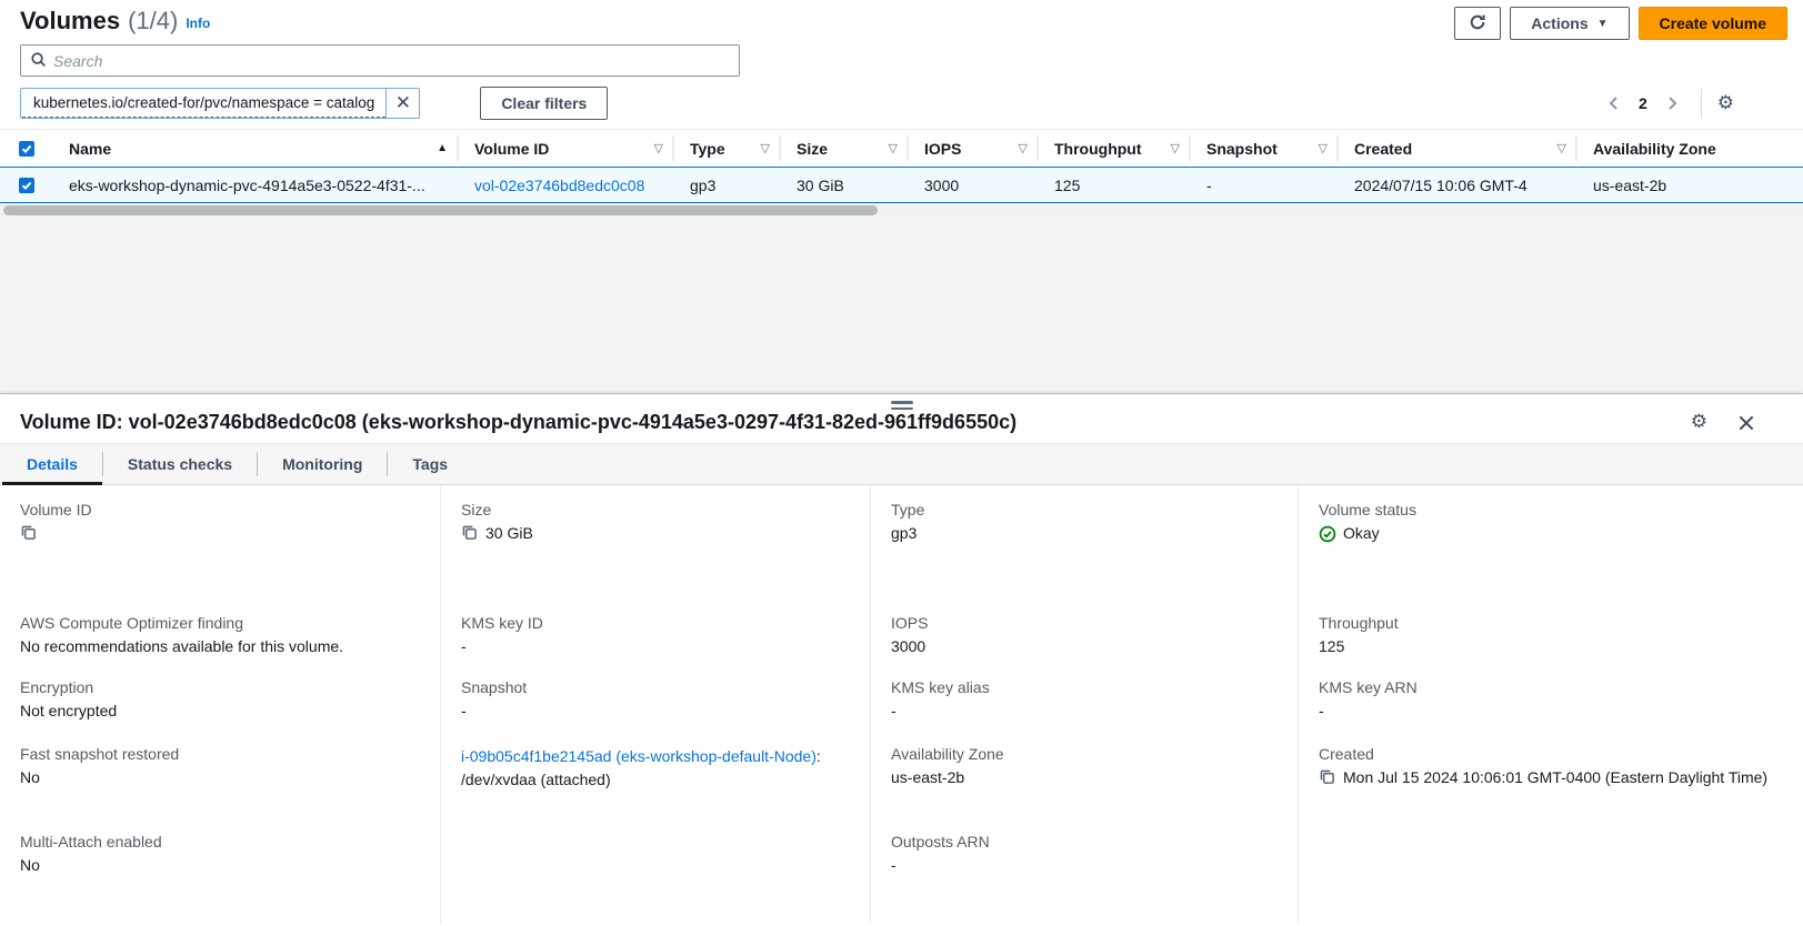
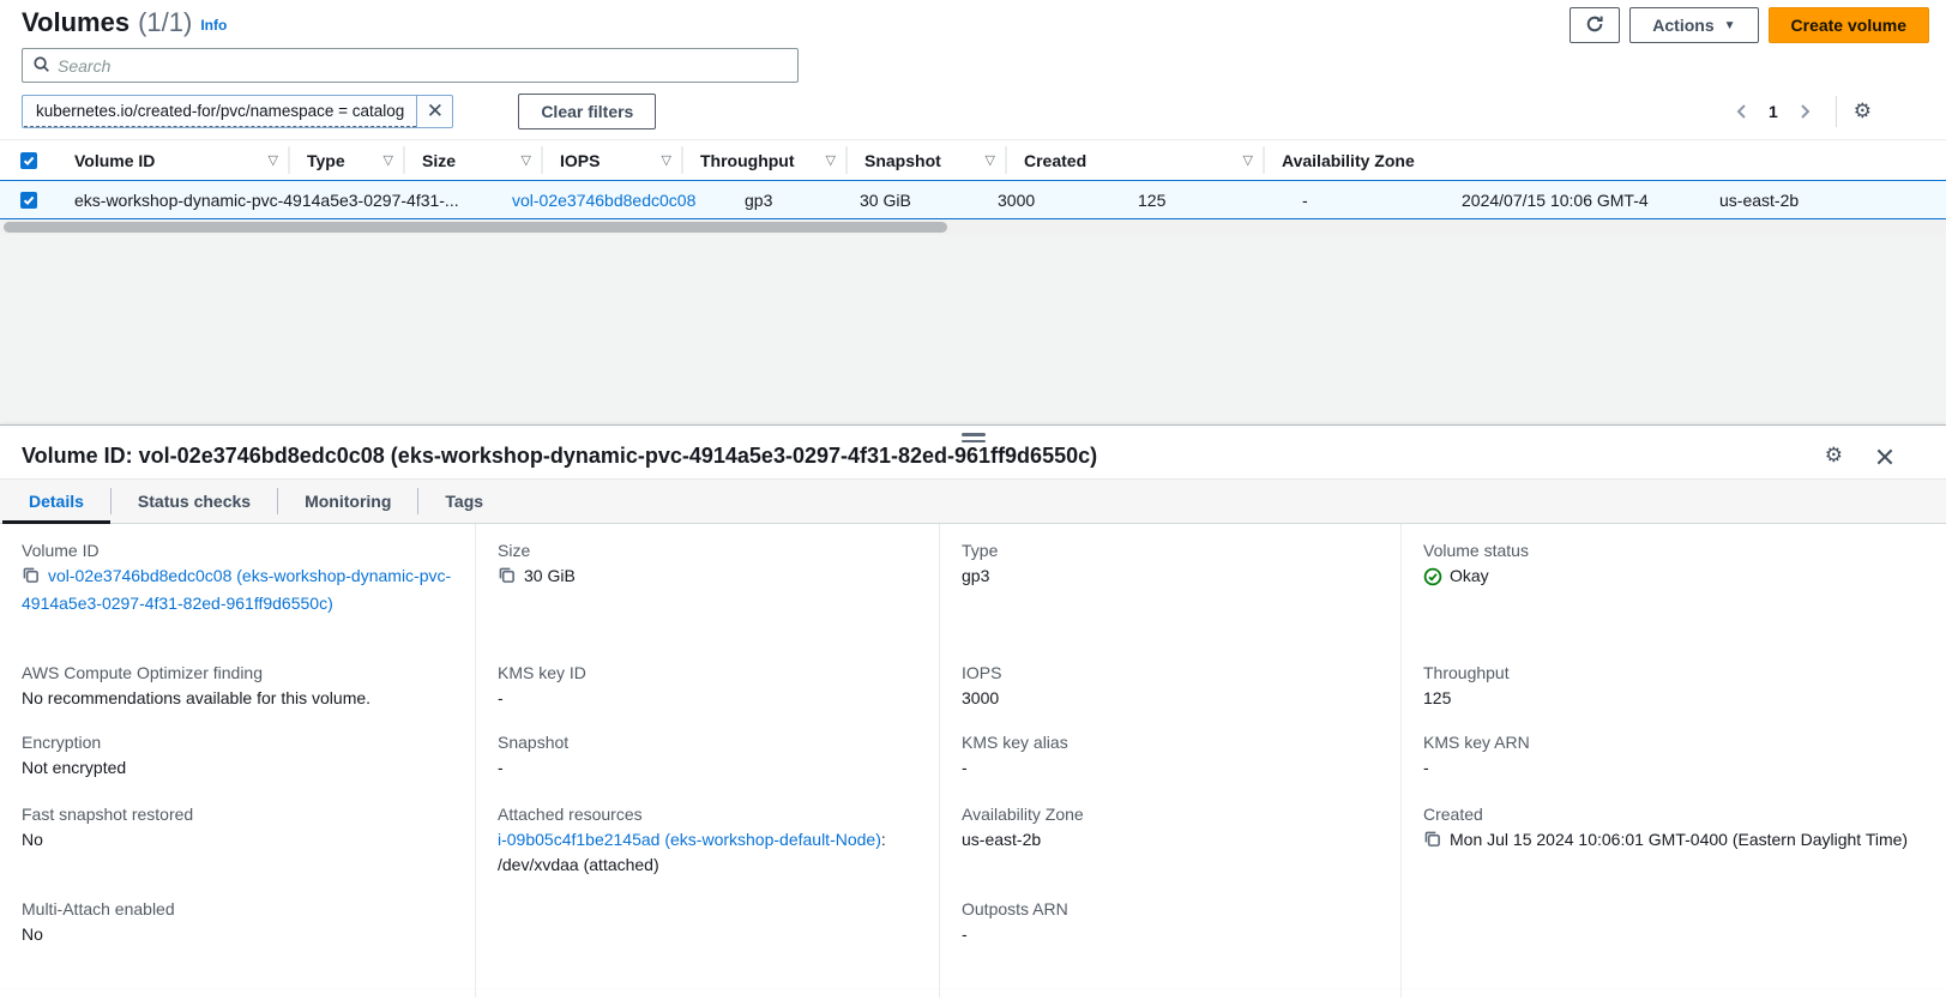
  Volumes
- (1/4)
+ (1/1)
  Info
  Actions
  ▼
  Create volume
  Search
  kubernetes.io/created-for/pvc/namespace = catalog
  ✕
  Clear filters
- 2
+ 1
  ⚙
- Name
- ▲
  Volume ID
  ▽
  Type
  ▽
  Size
  ▽
  IOPS
  ▽
  Throughput
  ▽
  Snapshot
  ▽
  Created
  ▽
  Availability Zone
- eks-workshop-dynamic-pvc-4914a5e3-0522-4f31-...
+ eks-workshop-dynamic-pvc-4914a5e3-0297-4f31-...
  vol-02e3746bd8edc0c08
  gp3
  30 GiB
  3000
  125
  -
  2024/07/15 10:06 GMT-4
  us-east-2b
  Volume ID: vol-02e3746bd8edc0c08 (eks-workshop-dynamic-pvc-4914a5e3-0297-4f31-82ed-961ff9d6550c)
  ⚙
  Details
  Status checks
  Monitoring
  Tags
  Volume ID
+ vol-02e3746bd8edc0c08 (eks-workshop-dynamic-pvc-4914a5e3-0297-4f31-82ed-961ff9d6550c)
  AWS Compute Optimizer finding
  No recommendations available for this volume.
  Encryption
  Not encrypted
  Fast snapshot restored
  No
  Multi-Attach enabled
  No
  Size
  30 GiB
  KMS key ID
  -
  Snapshot
  -
+ Attached resources
  i-09b05c4f1be2145ad (eks-workshop-default-Node):
  /dev/xvdaa (attached)
  Type
  gp3
  IOPS
  3000
  KMS key alias
  -
  Availability Zone
  us-east-2b
  Outposts ARN
  -
  Volume status
  Okay
  Throughput
  125
  KMS key ARN
  -
  Created
  Mon Jul 15 2024 10:06:01 GMT-0400 (Eastern Daylight Time)
